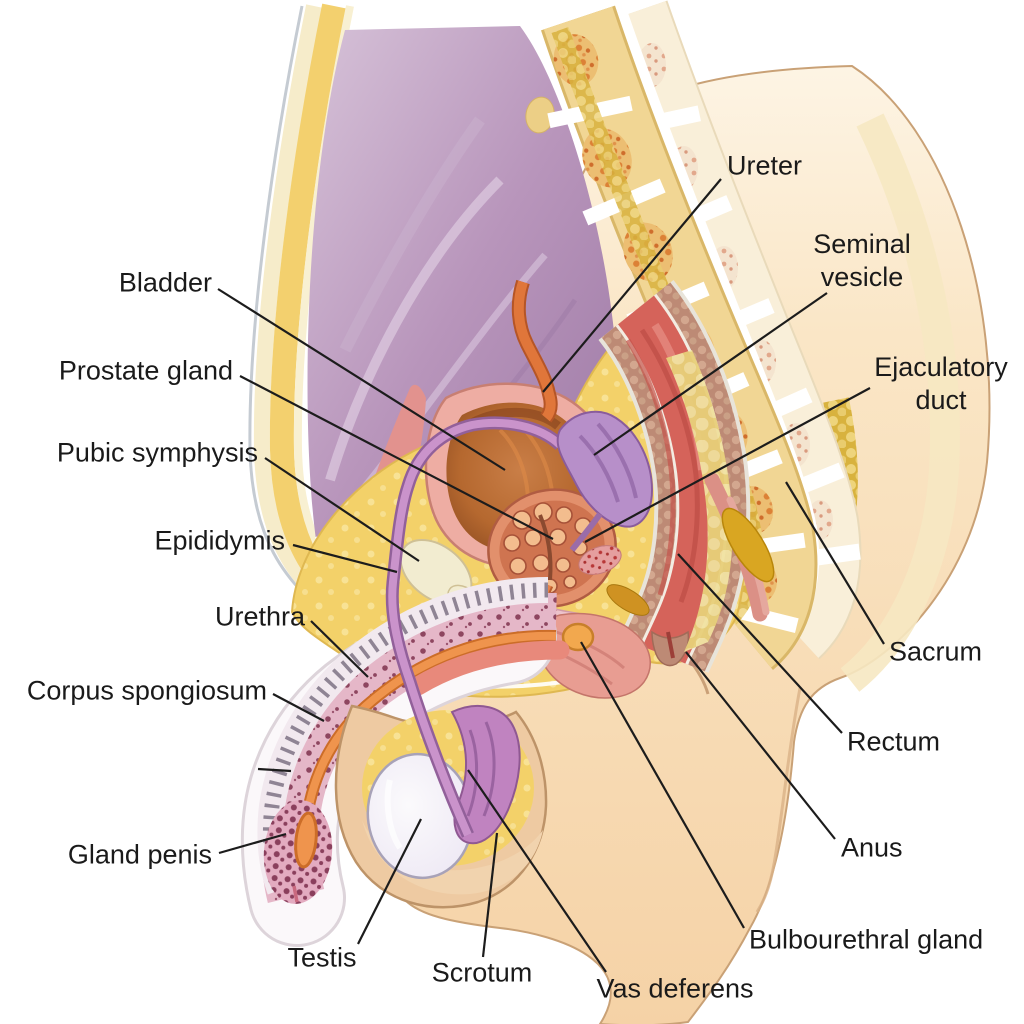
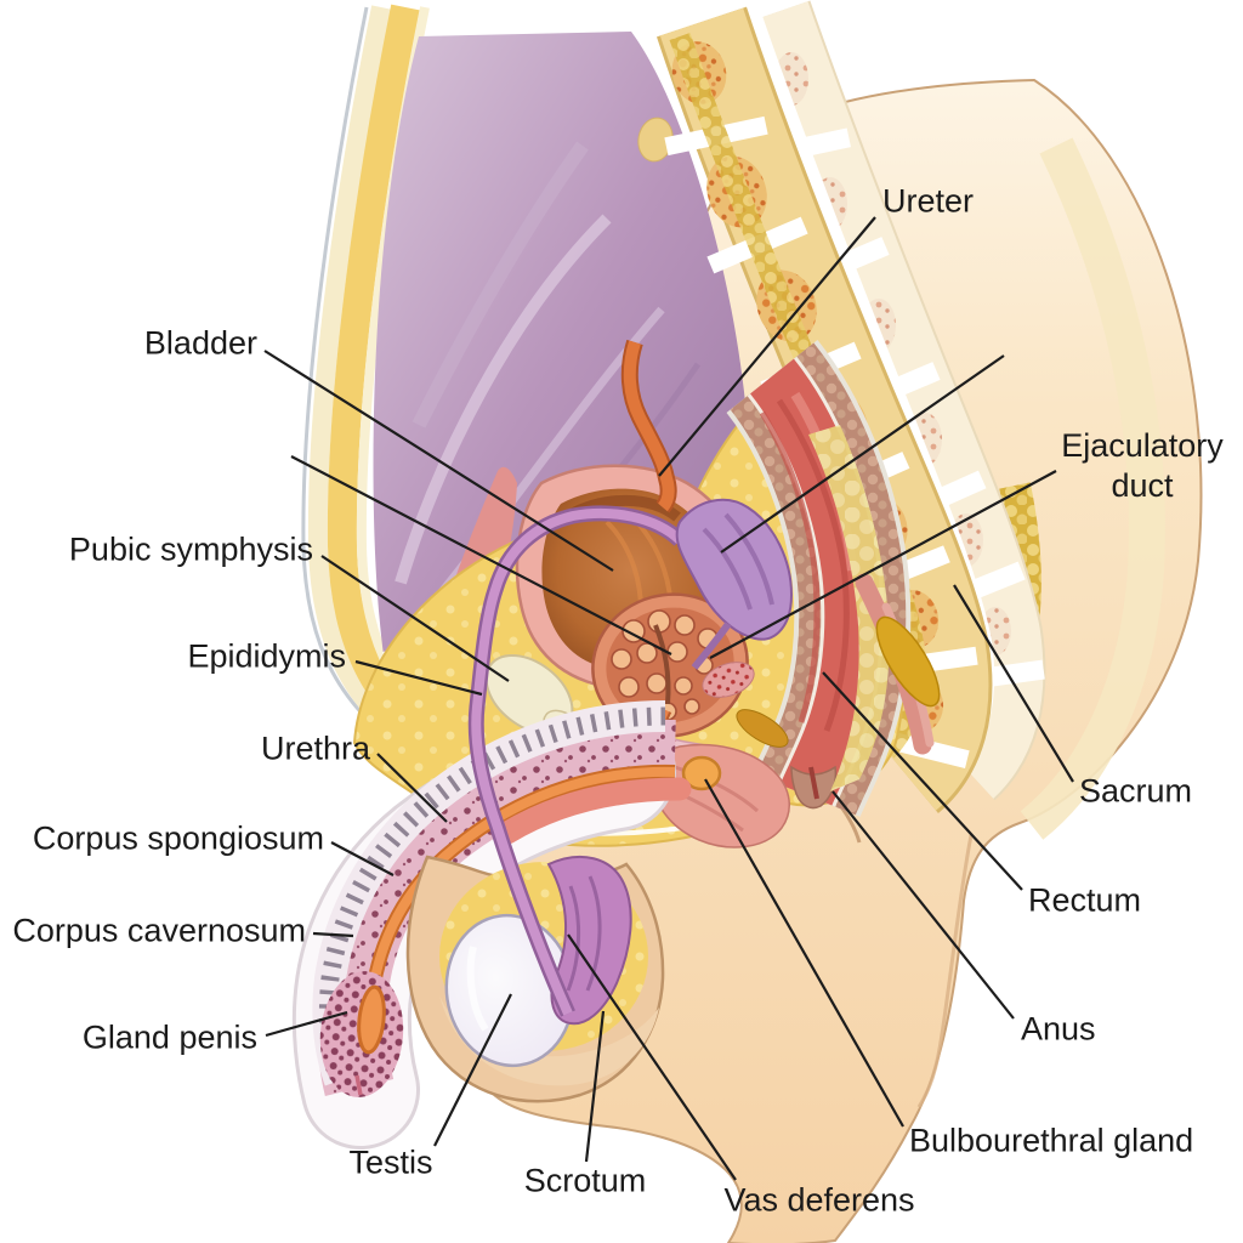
  Bladder
- Prostate gland
  Pubic symphysis
  Epididymis
  Urethra
  Corpus spongiosum
+ Corpus cavernosum
  Gland penis
  Testis
  Scrotum
  Vas deferens
  Ureter
- Seminal
- vesicle
  Ejaculatory
  duct
  Sacrum
  Rectum
  Anus
  Bulbourethral gland
